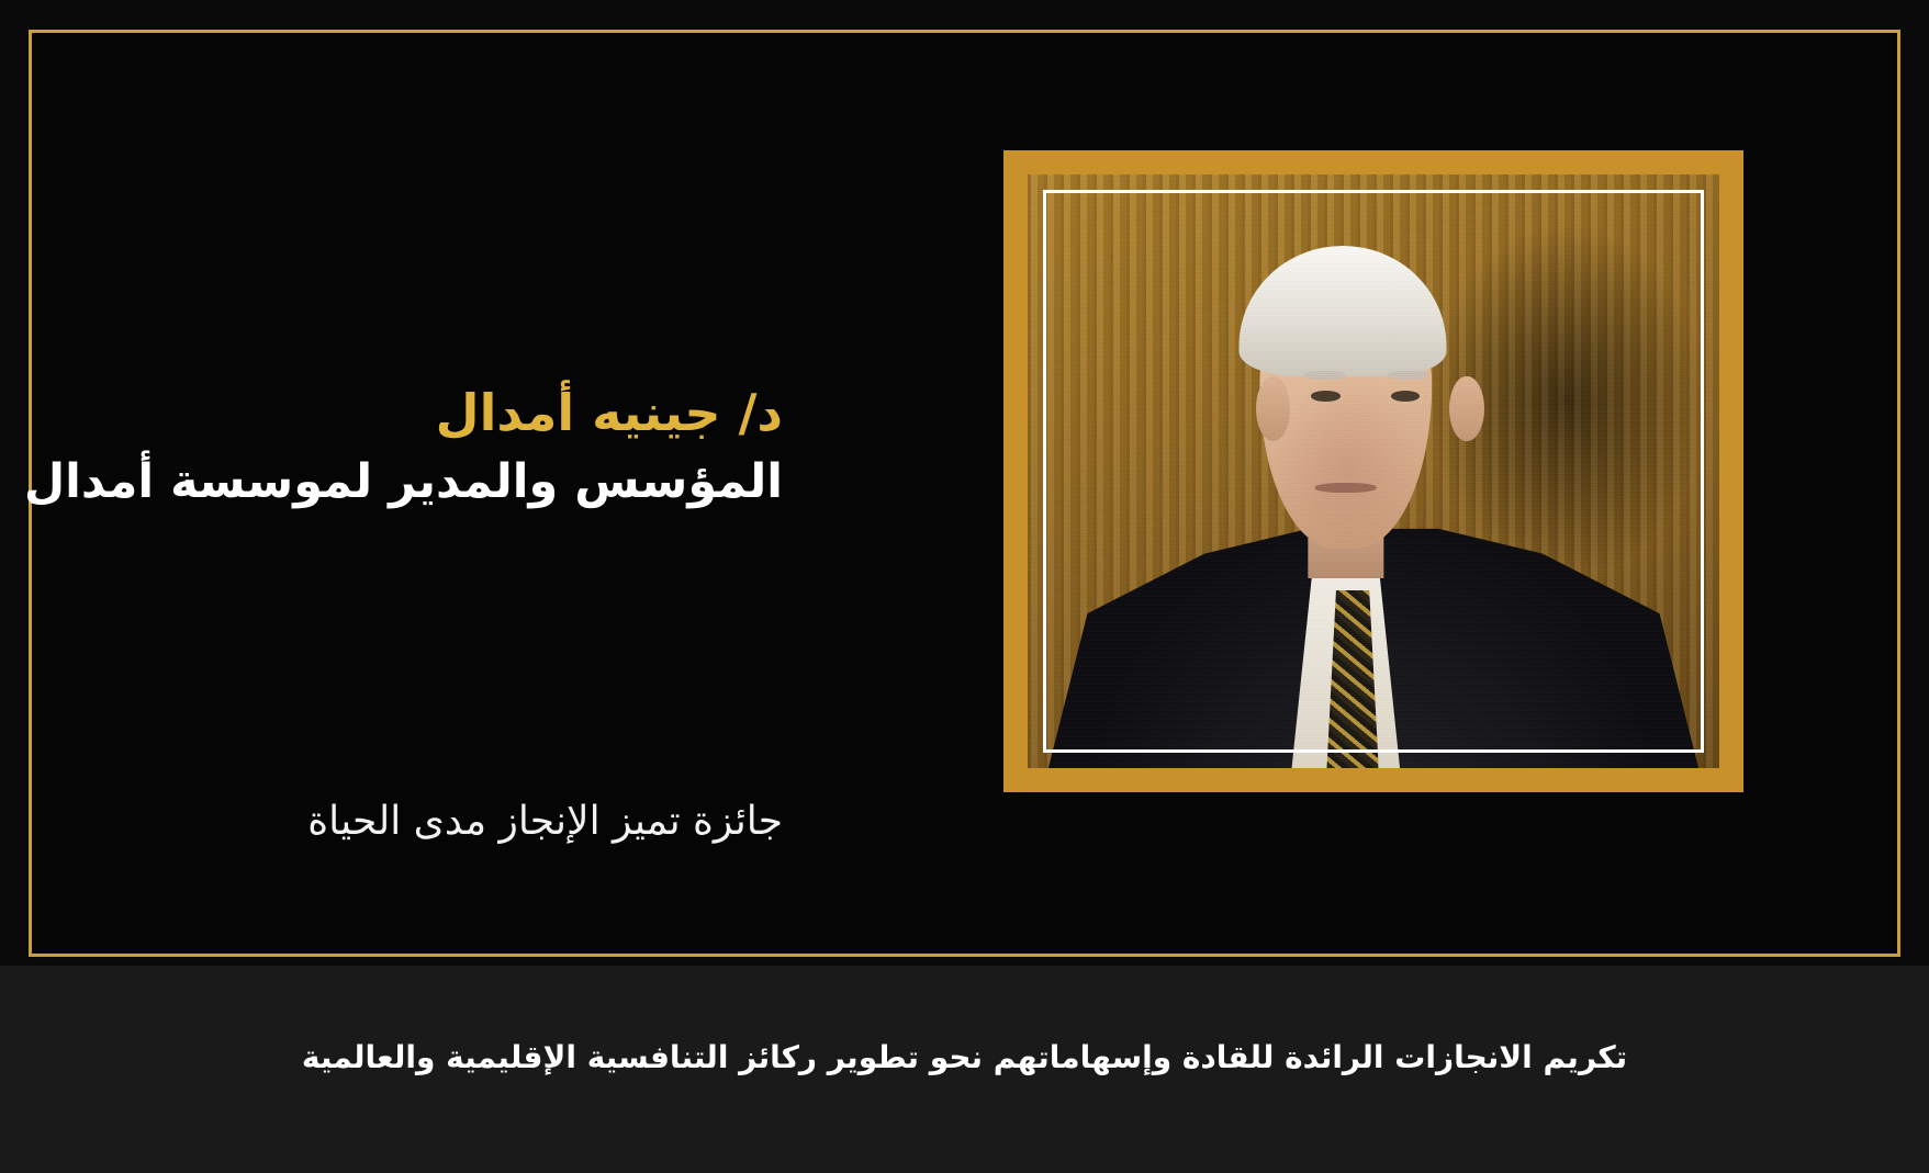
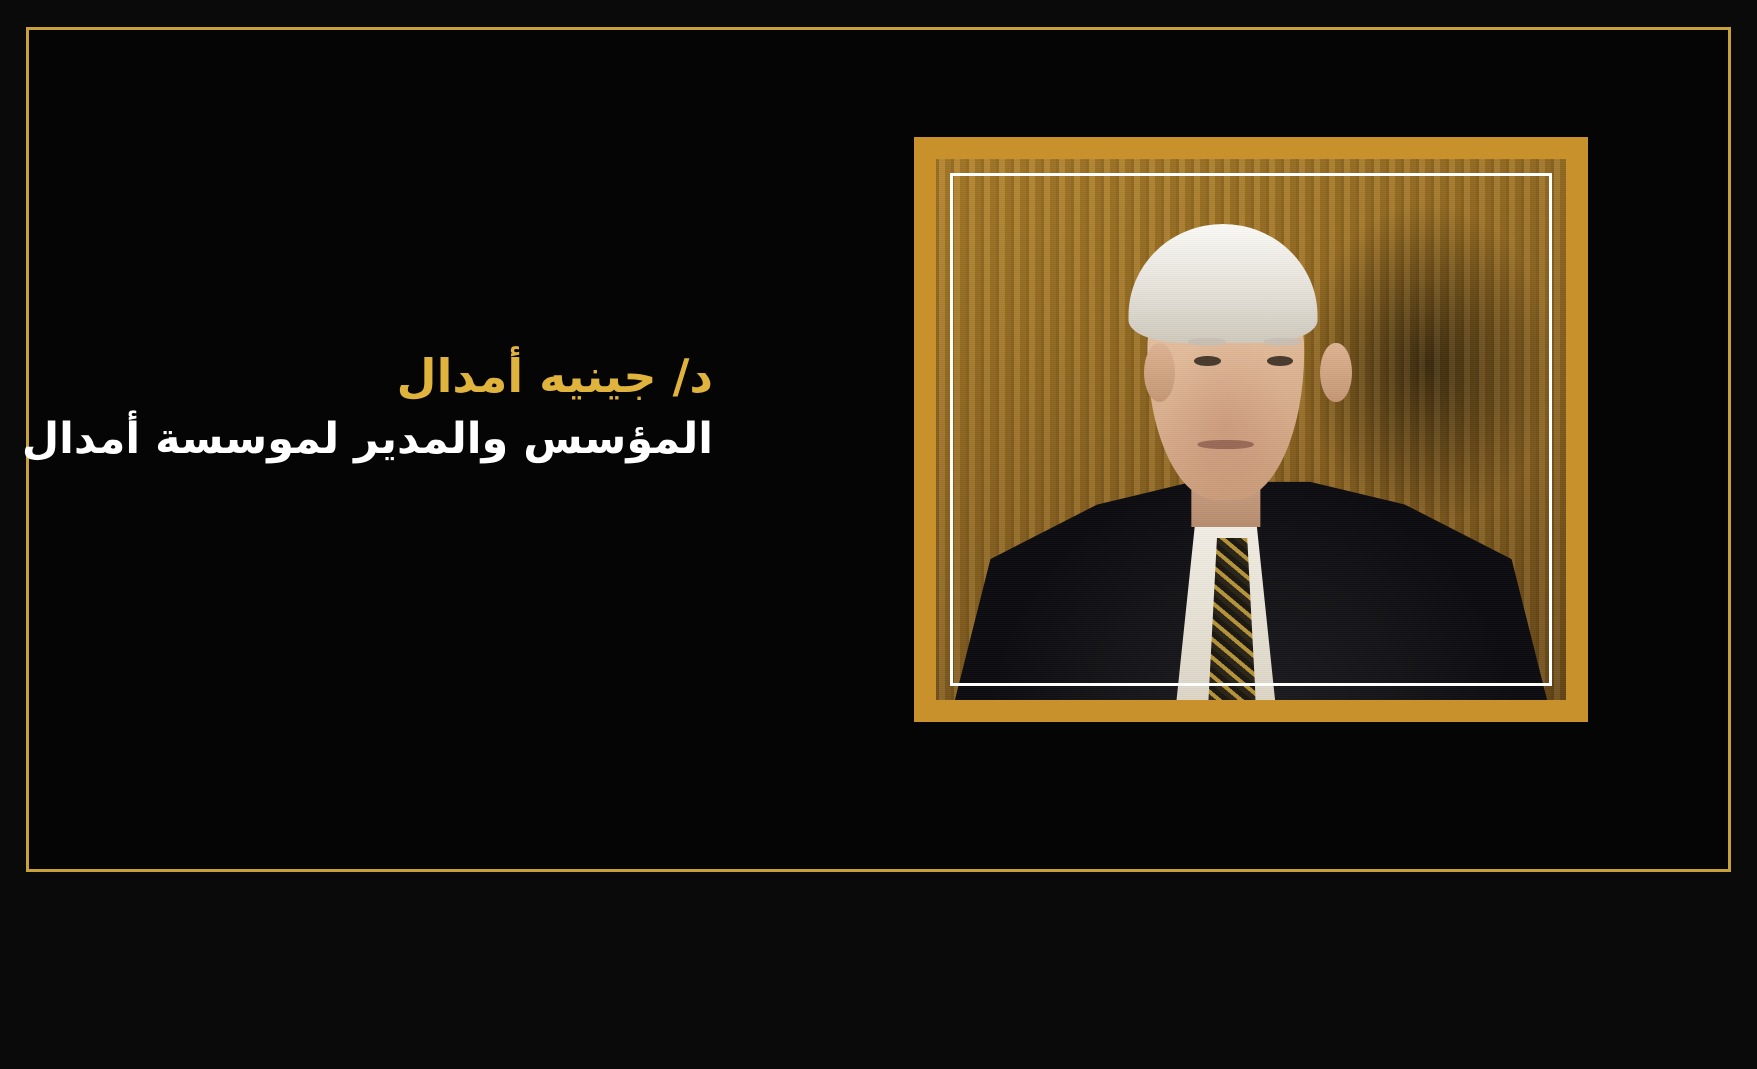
  د/ جينيه أمدال
  المؤسس والمدير لموسسة أمدال
- جائزة تميز الإنجاز مدى الحياة
- تكريم الانجازات الرائدة للقادة وإسهاماتهم نحو تطوير ركائز التنافسية الإقليمية والعالمية
